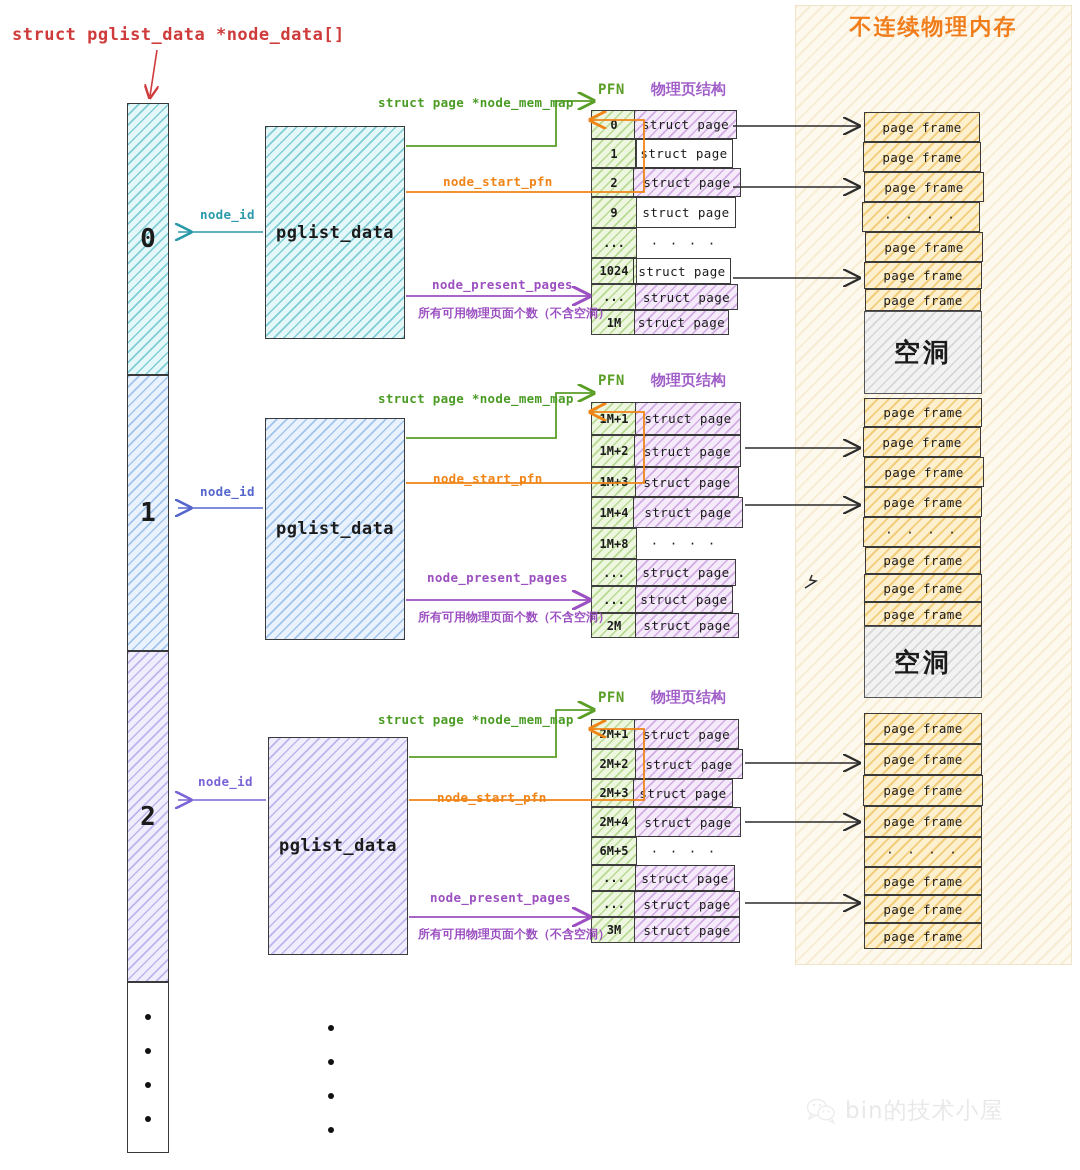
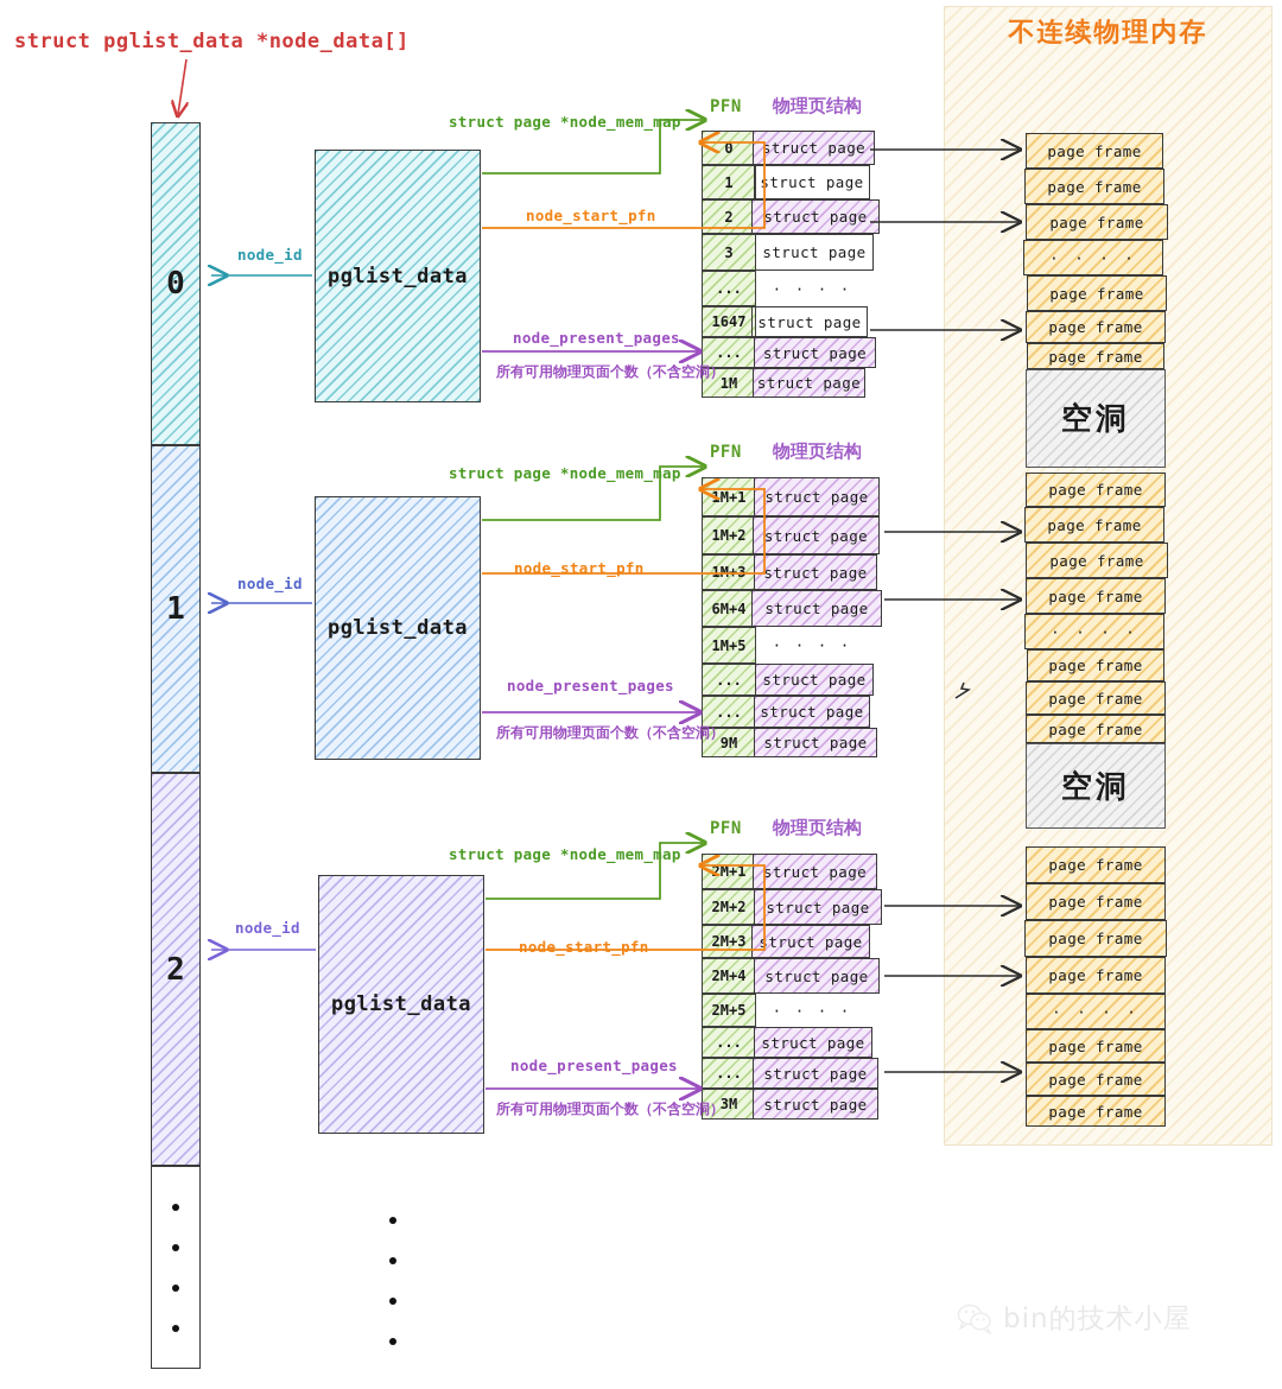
  struct pglist_data *node_data[]
  不连续物理内存
  page frame
  page frame
  page frame
  · · · ·
  page frame
  page frame
  page frame
  空洞
  page frame
  page frame
  page frame
  page frame
  · · · ·
  page frame
  page frame
  page frame
  空洞
  page frame
  page frame
  page frame
  page frame
  · · · ·
  page frame
  page frame
  page frame
  0
  1
  2
  pglist_data
  pglist_data
  pglist_data
  PFN
  物理页结构
  PFN
  物理页结构
  PFN
  物理页结构
  0
  struct page
  1
  truct page
  2
  struct page
- 9
+ 3
  struct page
  ...
  · · · ·
- 1024
+ 1647
  struct page
  ...
  struct page
  1M
  struct page
  1M+1
  struct page
  1M+2
  struct page
  1M+3
  struct page
- 1M+4
+ 6M+4
  struct page
- 1M+8
+ 1M+5
  · · · ·
  ...
  struct page
  ...
  struct page
- 2M
+ 9M
  struct page
  2M+1
  struct page
  2M+2
  struct page
  2M+3
  truct page
  2M+4
  struct page
- 6M+5
+ 2M+5
  · · · ·
  ...
  struct page
  ...
  struct page
  3M
  struct page
  node_id
  struct page *node_mem_map
  node_start_pfn
  node_present_pages
  所有可用物理页面个数（不含空洞）
  node_id
  struct page *node_mem_map
  node_start_pfn
  node_present_pages
  所有可用物理页面个数（不含空洞）
  node_id
  struct page *node_mem_map
  node_start_pfn
  node_present_pages
  所有可用物理页面个数（不含空洞）
